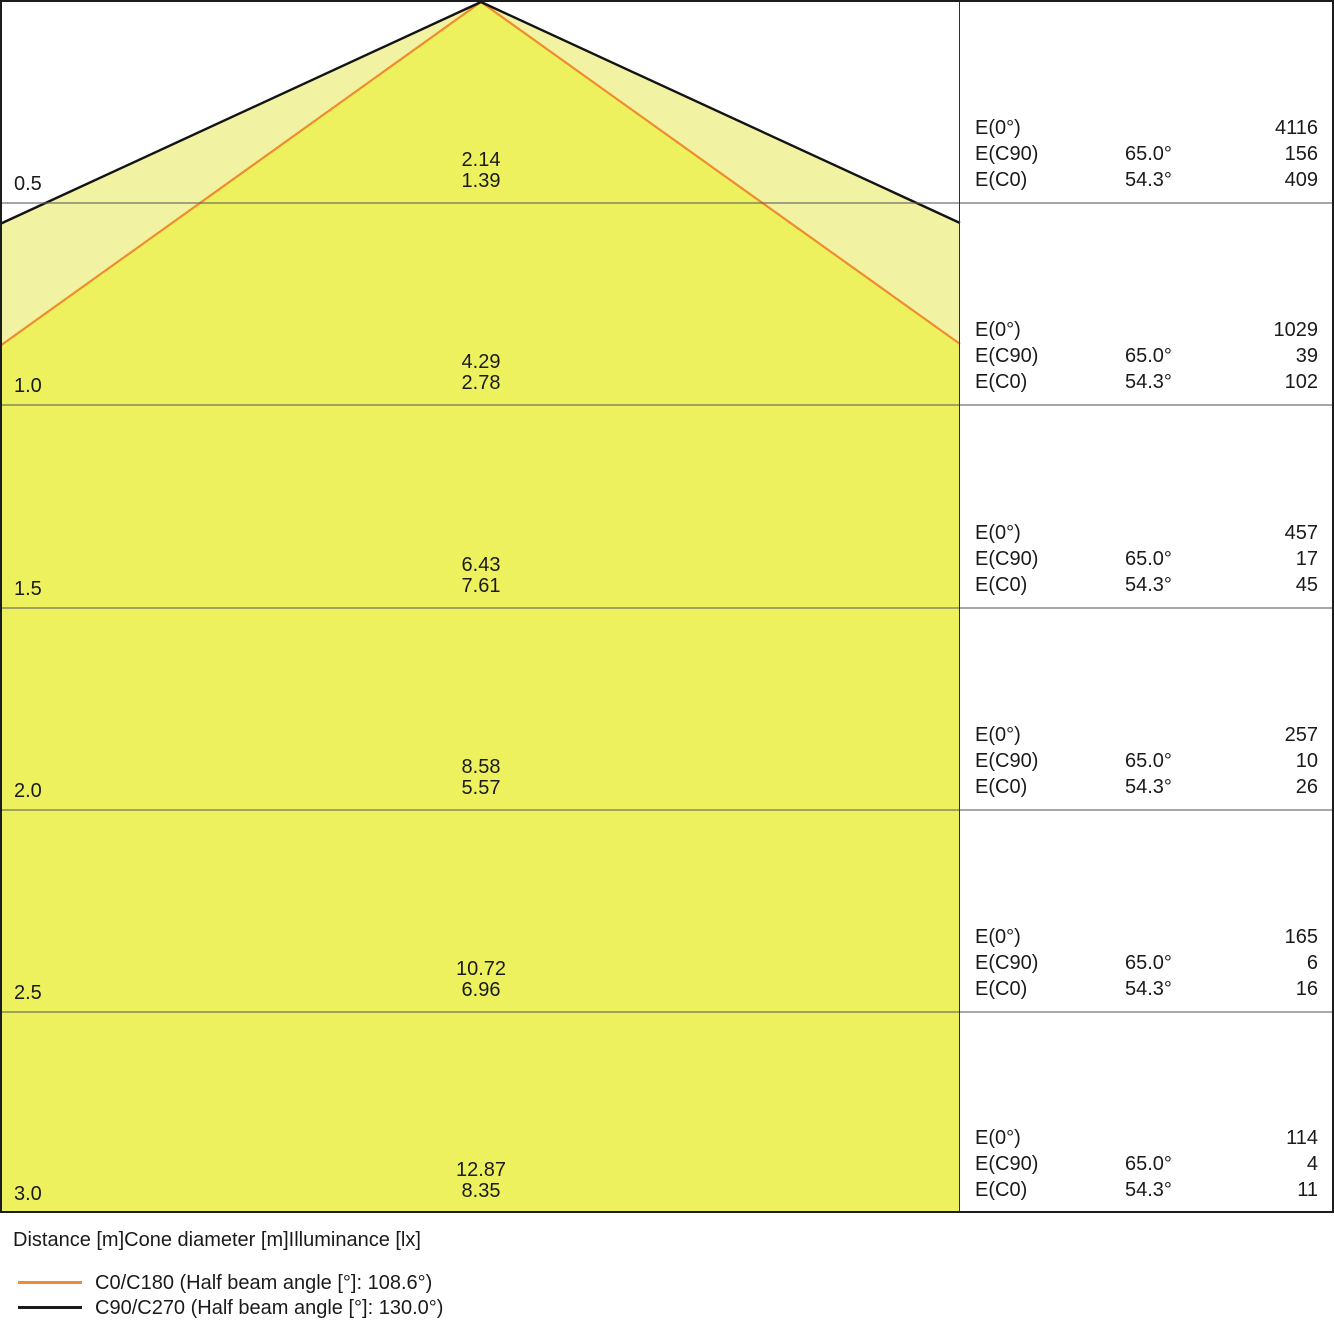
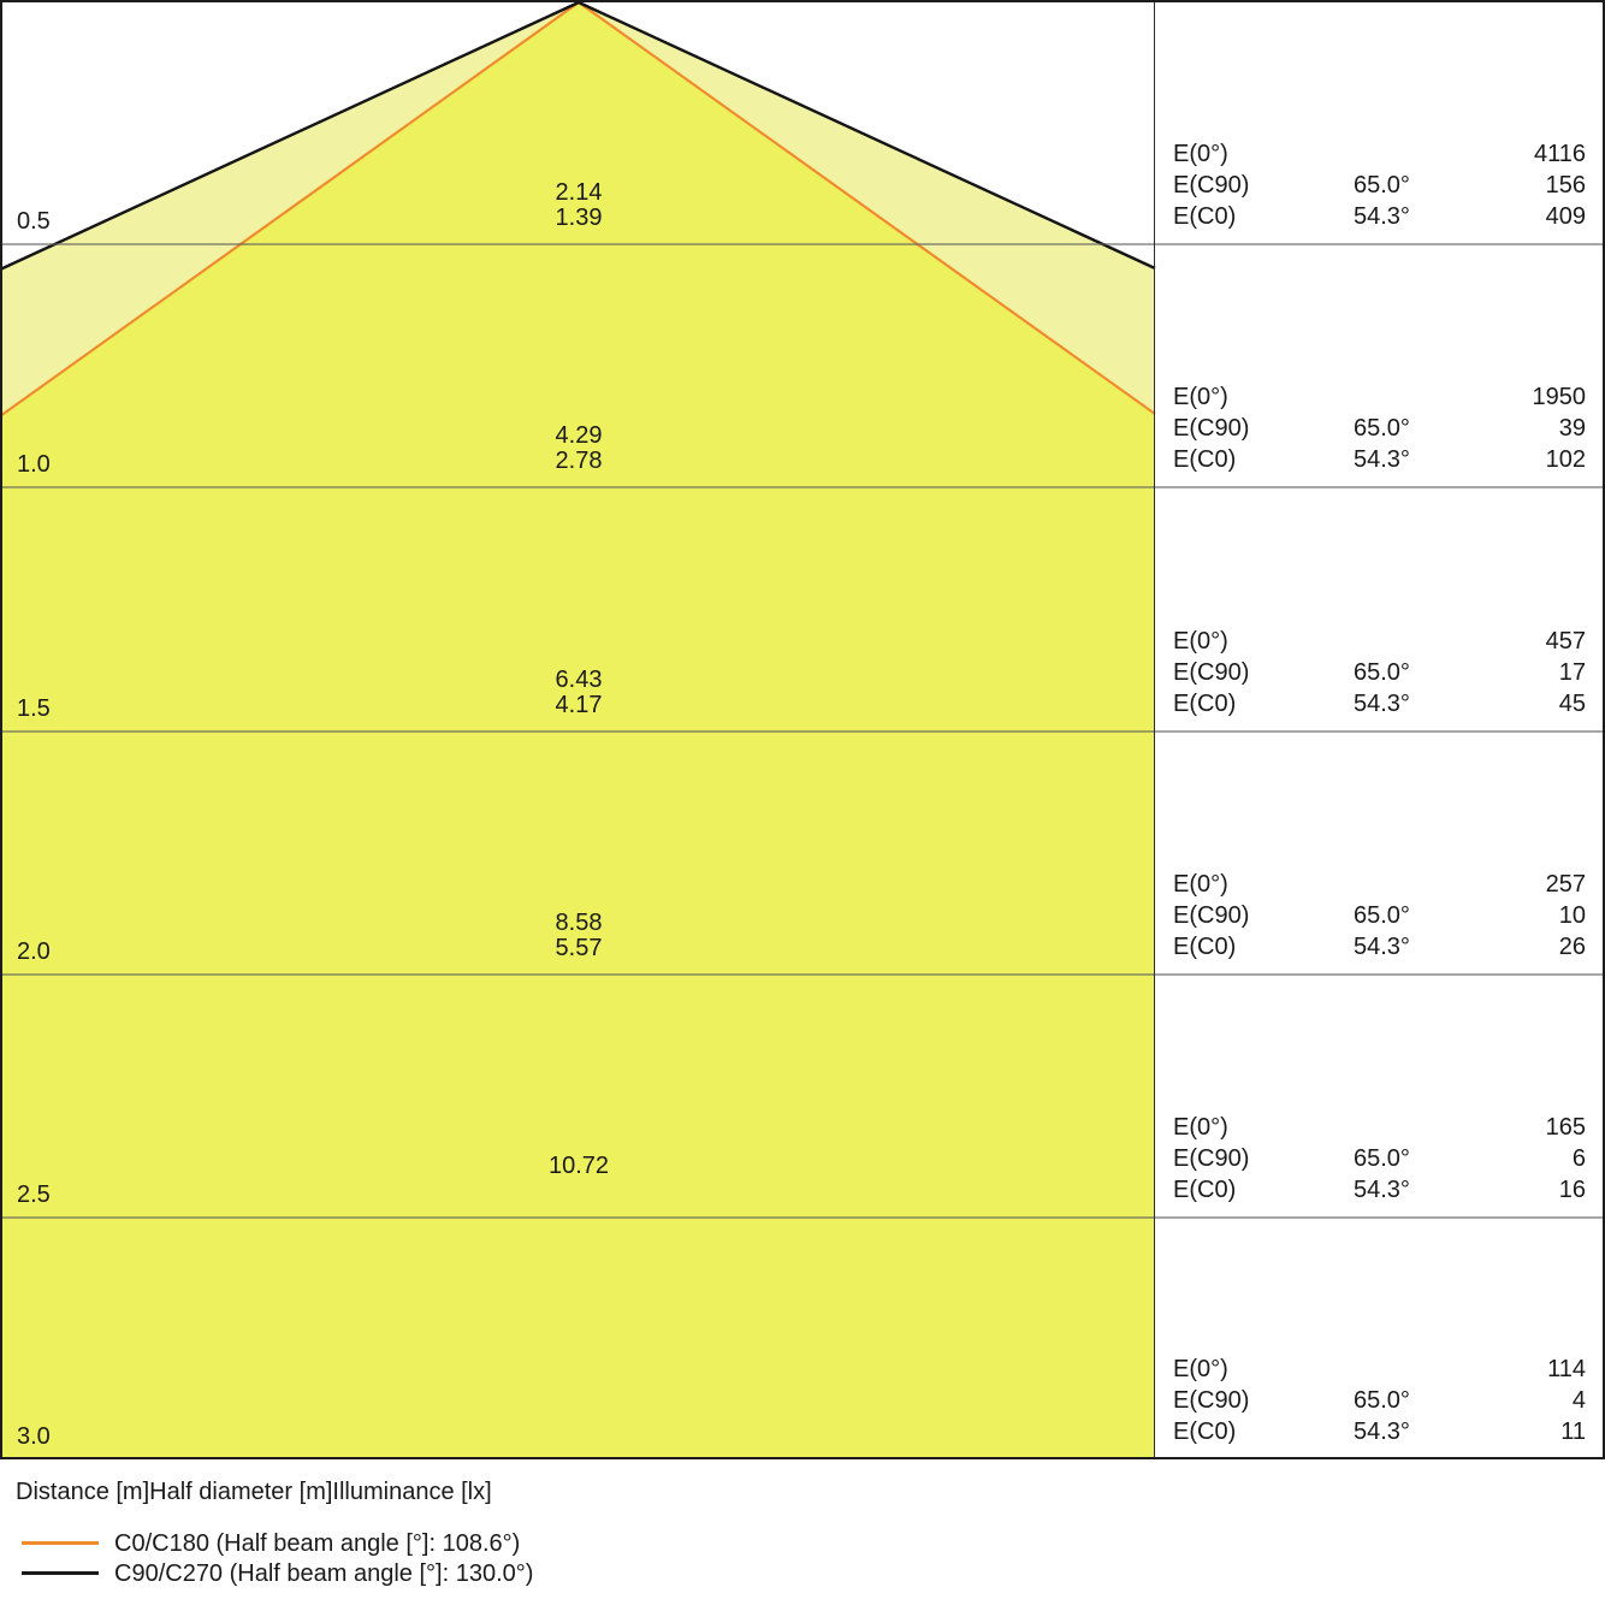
  0.5
  2.14
  1.39
  E(0°)
  4116
  E(C90)
  65.0°
  156
  E(C0)
  54.3°
  409
  1.0
  4.29
  2.78
  E(0°)
- 1029
+ 1950
  E(C90)
  65.0°
  39
  E(C0)
  54.3°
  102
  1.5
  6.43
- 7.61
+ 4.17
  E(0°)
  457
  E(C90)
  65.0°
  17
  E(C0)
  54.3°
  45
  2.0
  8.58
  5.57
  E(0°)
  257
  E(C90)
  65.0°
  10
  E(C0)
  54.3°
  26
  2.5
  10.72
- 6.96
  E(0°)
  165
  E(C90)
  65.0°
  6
  E(C0)
  54.3°
  16
  3.0
- 12.87
- 8.35
  E(0°)
  114
  E(C90)
  65.0°
  4
  E(C0)
  54.3°
  11
- Distance [m]Cone diameter [m]Illuminance [lx]
+ Distance [m]Half diameter [m]Illuminance [lx]
  C0/C180 (Half beam angle [°]: 108.6°)
  C90/C270 (Half beam angle [°]: 130.0°)
